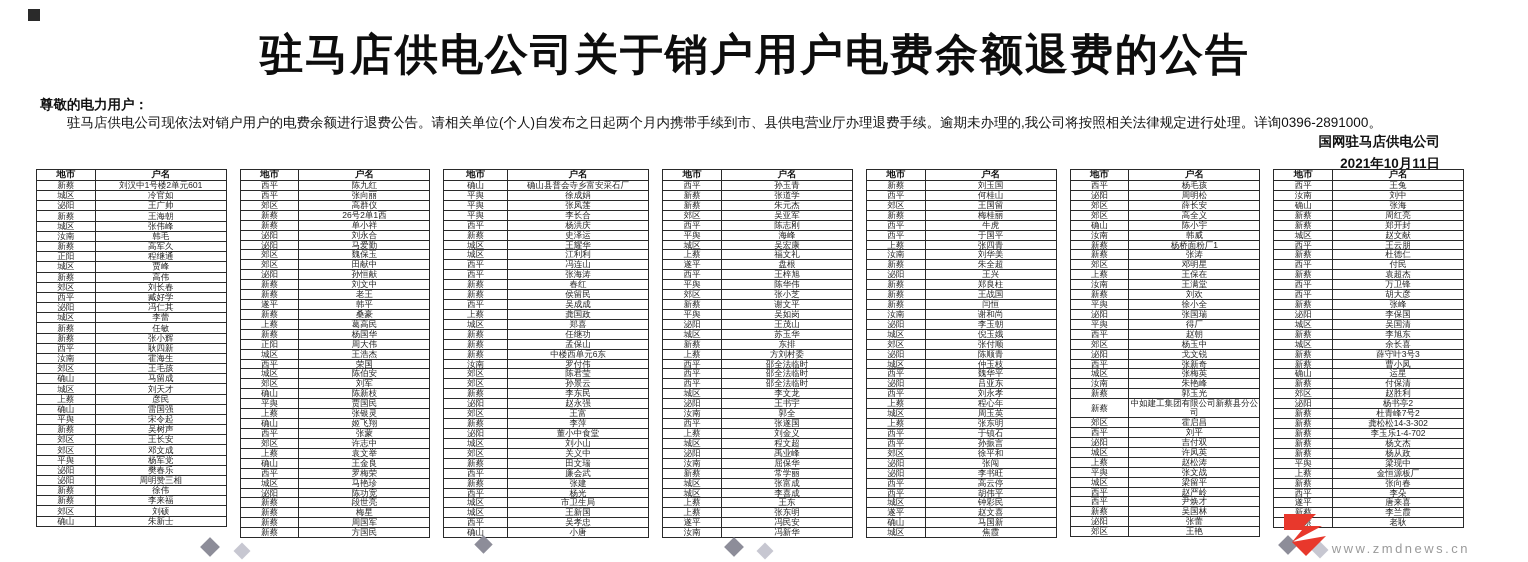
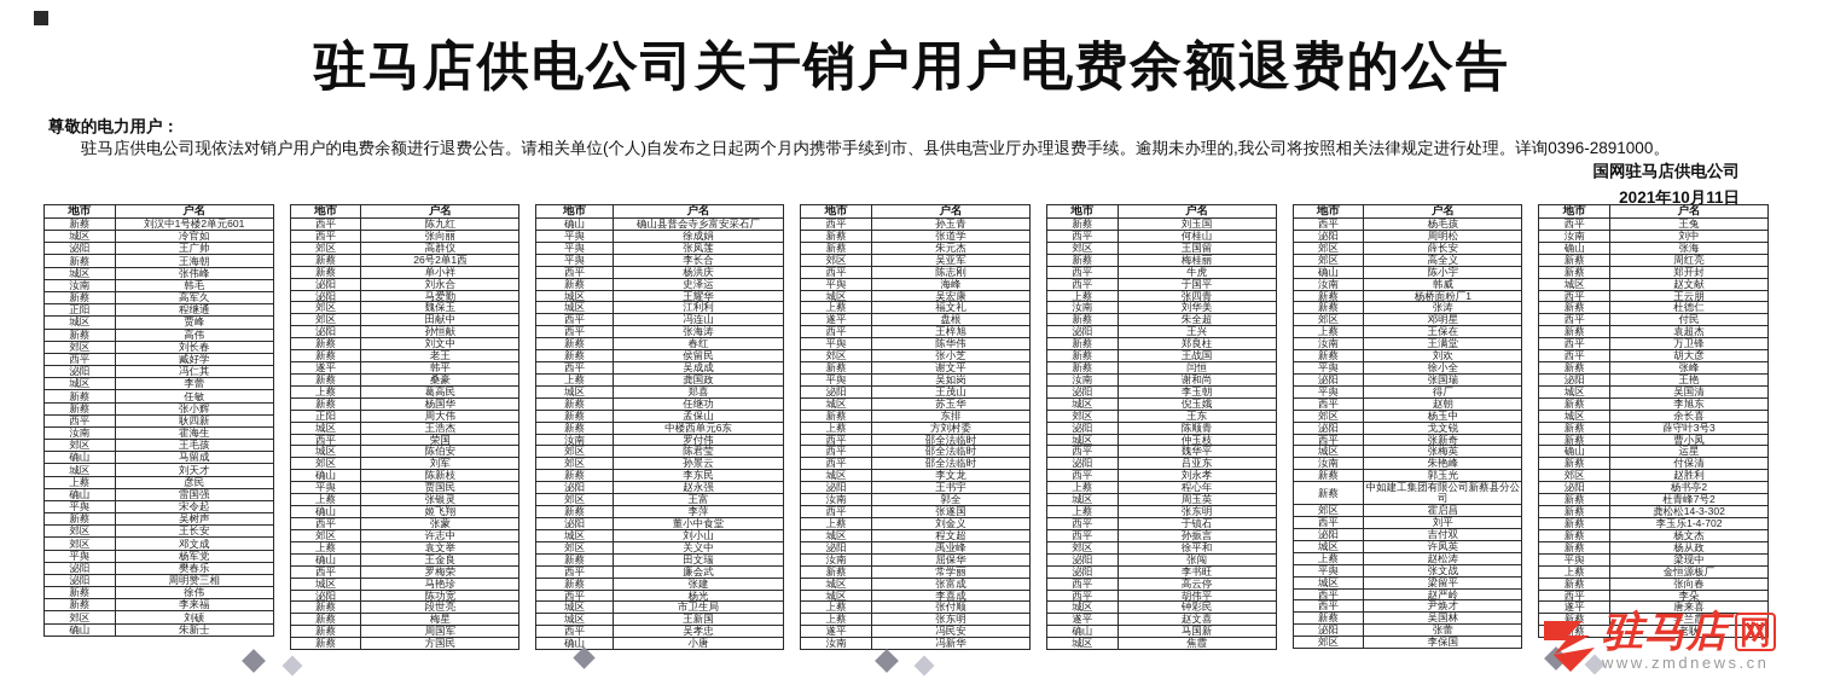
  驻马店供电公司关于销户用户电费余额退费的公告
  尊敬的电力用户：
  驻马店供电公司现依法对销户用户的电费余额进行退费公告。请相关单位(个人)自发布之日起两个月内携带手续到市、县供电营业厅办理退费手续。逾期未办理的,我公司将按照相关法律规定进行处理。详询0396-2891000。
  国网驻马店供电公司
  2021年10月11日
  地市	户名
  新蔡	刘汉中1号楼2单元601
  城区	冷官如
  泌阳	王广帅
  新蔡	王海朝
  城区	张伟峰
  汝南	韩毛
  新蔡	高军久
  正阳	程继通
  城区	贾峰
  新蔡	高伟
  郊区	刘长春
  西平	臧好学
  泌阳	冯仁其
  城区	李蕾
  新蔡	任敏
  新蔡	张小辉
  西平	耿四新
  汝南	霍海生
  郊区	王毛孩
  确山	马留成
  城区	刘天才
  上蔡	彦民
  确山	雷国强
  平舆	宋令起
  新蔡	吴树声
  郊区	王长安
  郊区	邓文成
  平舆	杨军党
  泌阳	樊春乐
  泌阳	周明赞三相
  新蔡	徐伟
  新蔡	李来福
  郊区	刘硕
  确山	朱新士
  地市	户名
  西平	陈九红
  西平	张向丽
  郊区	高群仪
  新蔡	26号2单1西
  新蔡	单小祥
  泌阳	刘永合
  泌阳	马爱勤
  郊区	魏保玉
  郊区	田献中
  泌阳	孙恒献
  新蔡	刘文中
  新蔡	老王
  遂平	韩平
  新蔡	桑豪
  上蔡	葛高民
  新蔡	杨国华
  正阳	周大伟
  城区	王浩杰
  西平	荣国
  城区	陈伯安
  郊区	刘军
  确山	陈新枝
  平舆	贾国民
  上蔡	张银灵
  确山	姬飞翔
  西平	张蒙
  郊区	许志中
  上蔡	袁文举
  确山	王金良
  西平	罗梅荣
  城区	马艳珍
  泌阳	陈功宽
  新蔡	段世亮
  新蔡	梅星
  新蔡	周国军
  新蔡	方国民
  地市	户名
  确山	确山县普会寺乡富安采石厂
  平舆	徐成娟
  平舆	张凤莲
  平舆	李长合
  西平	杨洪庆
  新蔡	史泽运
  城区	王耀华
  城区	江利利
  西平	冯连山
  西平	张海涛
  新蔡	春红
  新蔡	侯留民
  西平	吴成成
  上蔡	龚国政
  城区	郑喜
  新蔡	任继功
  新蔡	孟保山
  新蔡	中楼西单元6东
  汝南	罗付伟
  郊区	陈君莹
  郊区	孙景云
  新蔡	李东民
  泌阳	赵永强
  郊区	王富
  新蔡	李萍
  泌阳	董小中食堂
  城区	刘小山
  郊区	关义中
  新蔡	田文瑞
  西平	廉会武
  新蔡	张建
  西平	杨光
  城区	市卫生局
  城区	王新国
  西平	吴孝忠
  确山	小唐
  地市	户名
  西平	孙玉青
  新蔡	张道学
  新蔡	朱元杰
  郊区	吴亚军
  西平	陈志刚
  平舆	海峰
  城区	吴宏康
  上蔡	福文礼
  遂平	盘根
  西平	王梓旭
  平舆	陈华伟
  郊区	张小芝
  新蔡	谢文平
  平舆	吴如岗
  泌阳	王茂山
  城区	苏玉华
  新蔡	东排
  上蔡	方刘村委
  西平	邵全法临时
  西平	邵全法临时
  西平	邵全法临时
  城区	李文龙
  泌阳	王书宇
  汝南	郭全
  西平	张遂国
  上蔡	刘金义
  城区	程文超
  泌阳	禹业峰
  汝南	屈保华
  新蔡	常学丽
  城区	张富成
  城区	李喜成
- 上蔡	王东
+ 上蔡	张付顺
  上蔡	张东明
  遂平	冯民安
  汝南	冯新华
  地市	户名
  新蔡	刘玉国
  西平	何桂山
  郊区	王国留
  新蔡	梅桂丽
  西平	牛虎
  西平	于国平
  上蔡	张四青
  汝南	刘华美
  新蔡	朱全超
  泌阳	王兴
  新蔡	郑良柱
  新蔡	王战国
  新蔡	闫恒
  汝南	谢和尚
  泌阳	李玉朝
  城区	倪玉娥
- 郊区	张付顺
+ 郊区	王东
  泌阳	陈顺青
  城区	仲玉枝
  西平	魏华平
  泌阳	吕亚东
  西平	刘永孝
  上蔡	程心年
  城区	周玉英
  上蔡	张东明
  西平	于镇石
  西平	孙振言
  郊区	徐平和
  泌阳	张闯
  泌阳	李书旺
  西平	高云停
  西平	胡伟平
  城区	钟彩民
  遂平	赵文喜
  确山	马国新
  城区	焦霞
  地市	户名
  西平	杨毛孩
  泌阳	周明松
  郊区	薛长安
  郊区	高全义
  确山	陈小宇
  汝南	韩威
  新蔡	杨桥面粉厂1
  新蔡	张涛
  郊区	邓明星
  上蔡	王保在
  汝南	王满堂
  新蔡	刘欢
  平舆	徐小全
  泌阳	张国瑞
  平舆	得厂
  西平	赵朝
  郊区	杨玉中
  泌阳	戈文锐
  西平	张新奇
  城区	张梅英
  汝南	朱艳峰
  新蔡	郭玉光
  新蔡	中如建工集团有限公司新蔡县分公司
  郊区	霍启昌
  西平	刘平
  泌阳	吉付双
  城区	许凤英
  上蔡	赵松涛
  平舆	张文战
  城区	梁留平
  西平	赵严岭
  西平	尹焕才
  新蔡	吴国林
  泌阳	张蕾
- 郊区	王艳
+ 郊区	李保国
  地市	户名
  西平	王兔
  汝南	刘中
  确山	张海
  新蔡	周红亮
  新蔡	郑开封
  城区	赵文献
  西平	王云朋
  新蔡	杜德仁
  西平	付民
  新蔡	袁超杰
  西平	万卫锋
  西平	胡大彦
  新蔡	张峰
- 泌阳	李保国
+ 泌阳	王艳
  城区	吴国清
  新蔡	李旭东
  城区	余长喜
  新蔡	薛守叶3号3
  新蔡	曹小凤
  确山	运星
  新蔡	付保清
  郊区	赵胜利
  泌阳	杨书亭2
  新蔡	杜青峰7号2
  新蔡	龚松松14-3-302
  新蔡	李玉乐1-4-702
  新蔡	杨文杰
  新蔡	杨从政
  平舆	梁现中
  上蔡	金恒源板厂
  新蔡	张向春
  西平	李朵
  遂平	唐来喜
  新蔡	李兰霞
  蔡	老耿
+ 驻马店
+ 网
  www.zmdnews.cn
